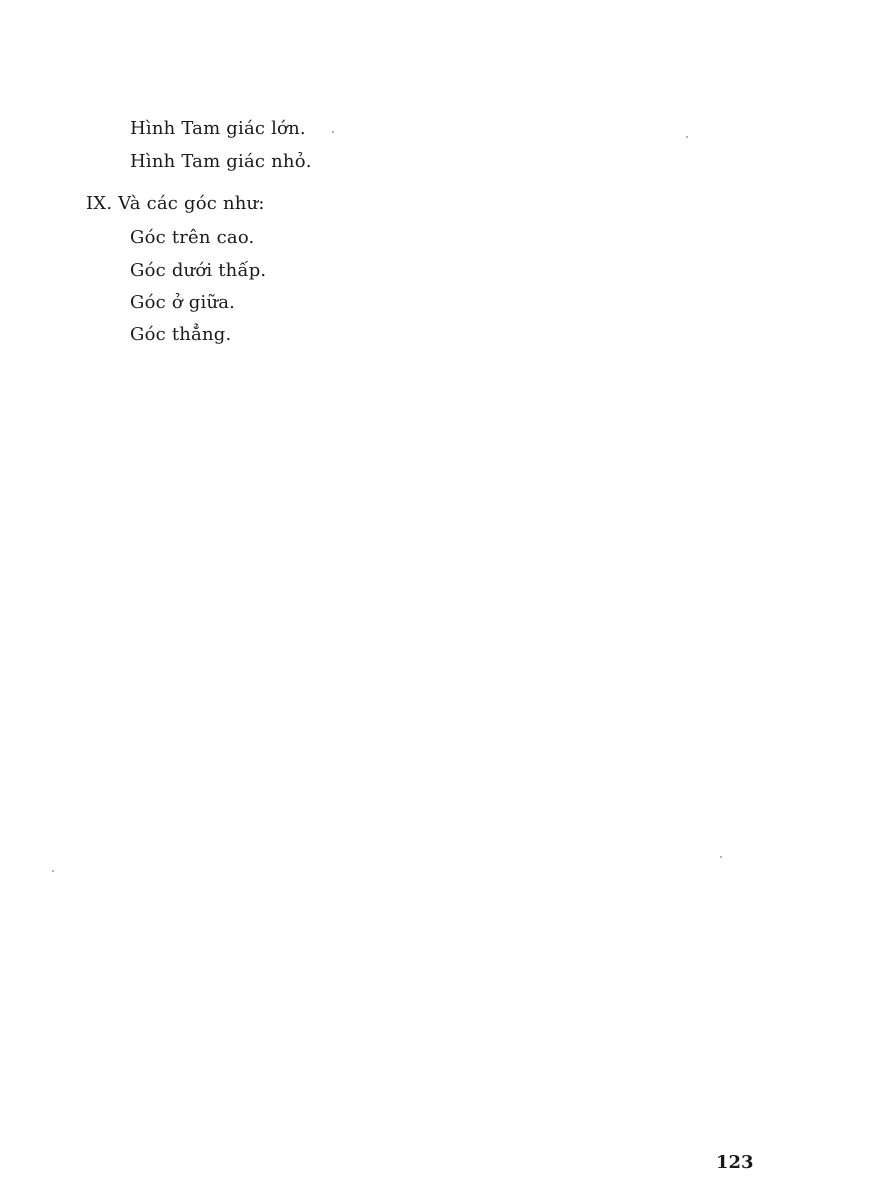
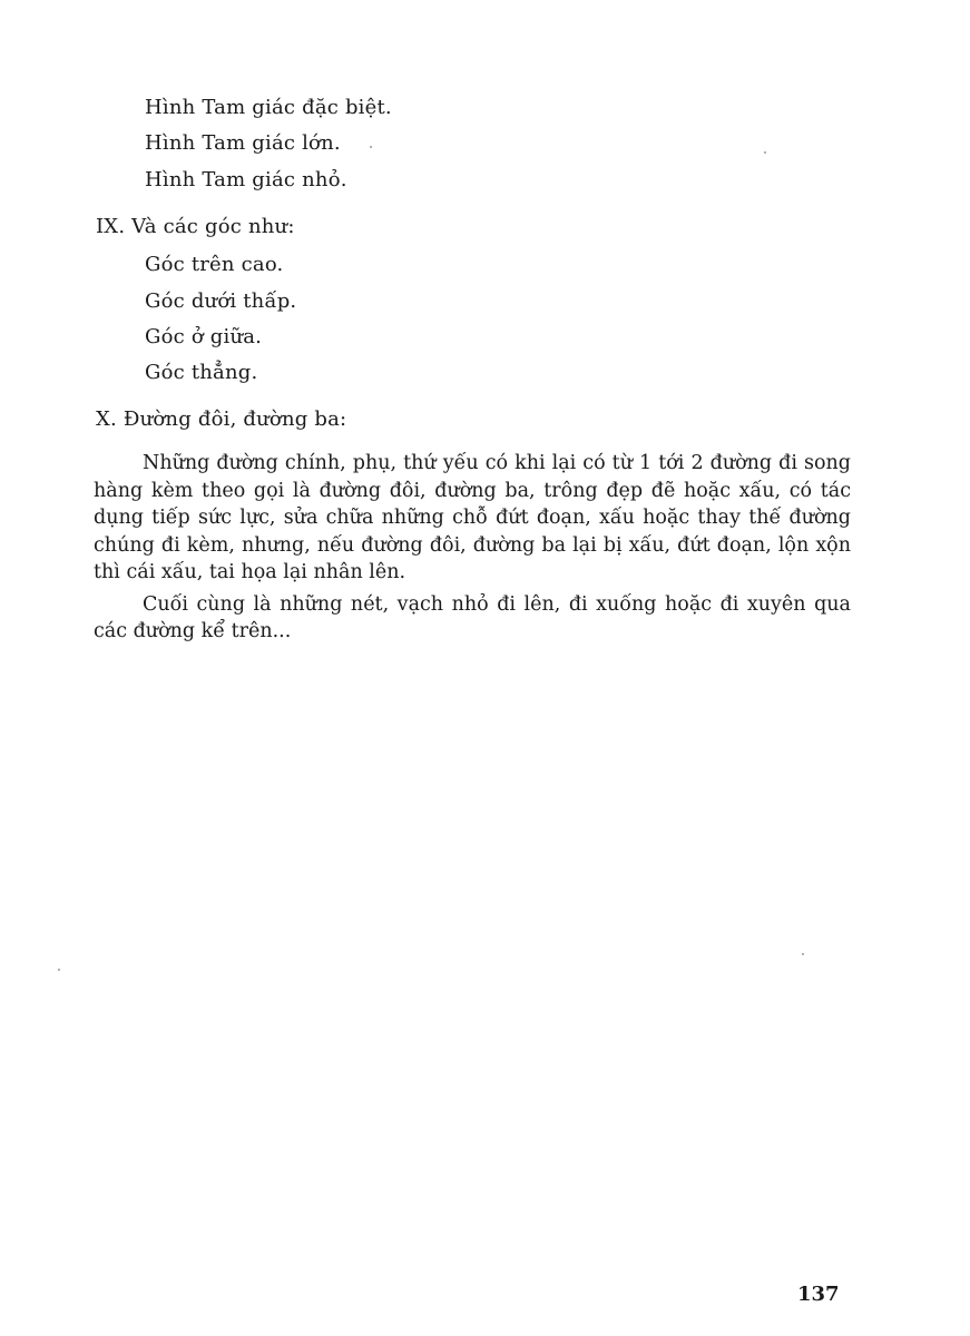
+ Hình Tam giác đặc biệt.
  Hình Tam giác lớn.
  Hình Tam giác nhỏ.
  IX. Và các góc như:
  Góc trên cao.
  Góc dưới thấp.
  Góc ở giữa.
  Góc thẳng.
+ X. Đường đôi, đường ba:
+ Những đường chính, phụ, thứ yếu có khi lại có từ 1 tới 2 đường đi song hàng kèm theo gọi là đường đôi, đường ba, trông đẹp đẽ hoặc xấu, có tác dụng tiếp sức lực, sửa chữa những chỗ đứt đoạn, xấu hoặc thay thế đường chúng đi kèm, nhưng, nếu đường đôi, đường ba lại bị xấu, đứt đoạn, lộn xộn thì cái xấu, tai họa lại nhân lên.
+ Cuối cùng là những nét, vạch nhỏ đi lên, đi xuống hoặc đi xuyên qua các đường kể trên...
- 123
+ 137
